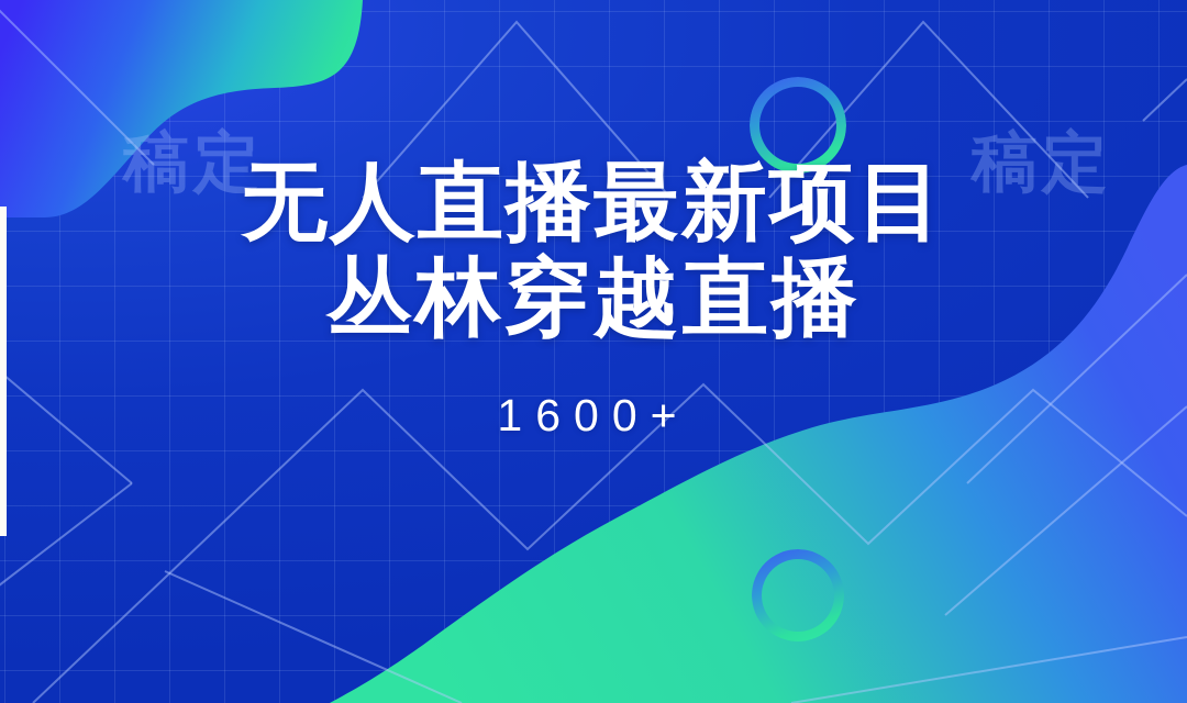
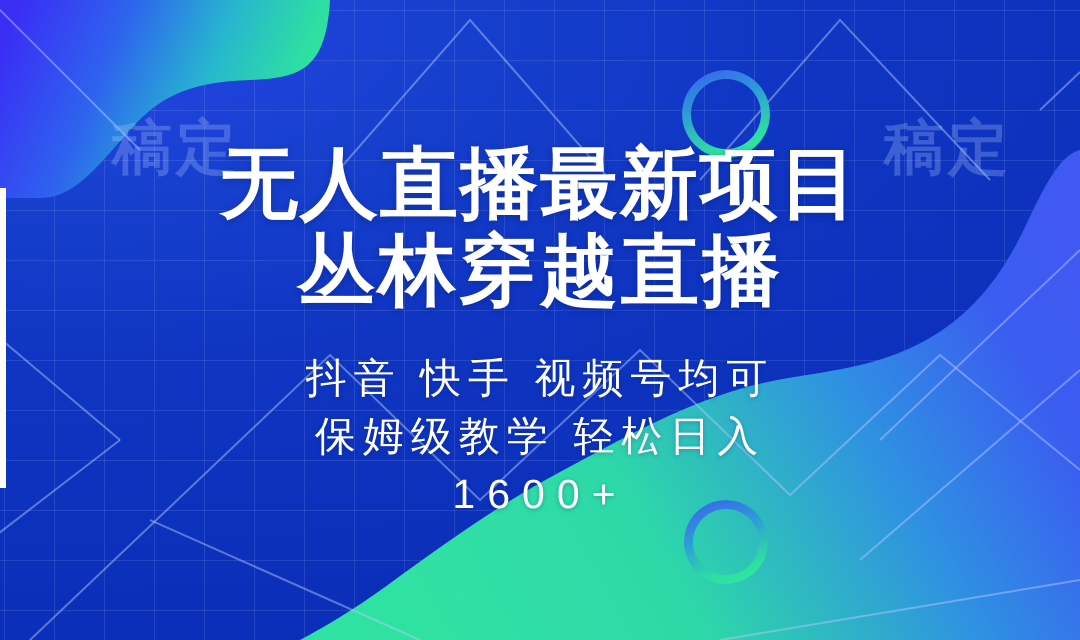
  稿定
  稿定
  无人直播最新项目
  丛林穿越直播
+ 抖音 快手 视频号均可
+ 保姆级教学 轻松日入
  1600+
